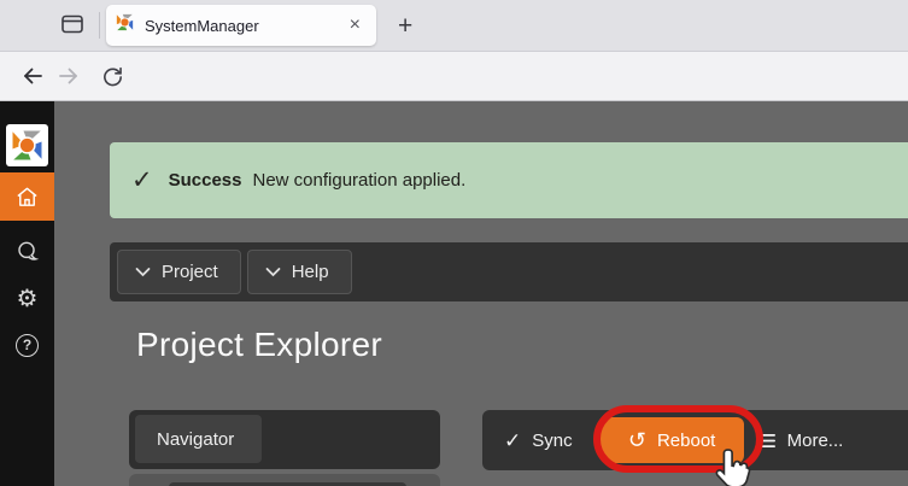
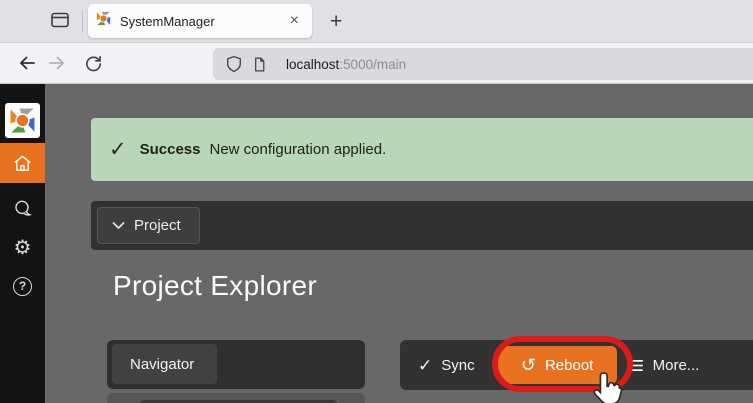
  SystemManager
  ×
  +
+ localhost:5000/main
  ⚙
  ?
  ✓
  Success
  New configuration applied.
  Project
- Help
  Project Explorer
  Navigator
  ✓
  Sync
  ↺
  Reboot
  More...
